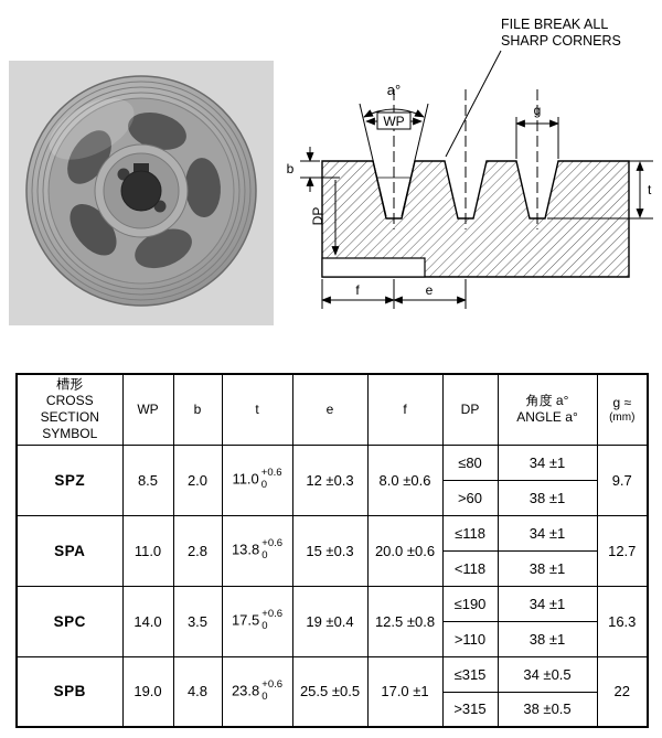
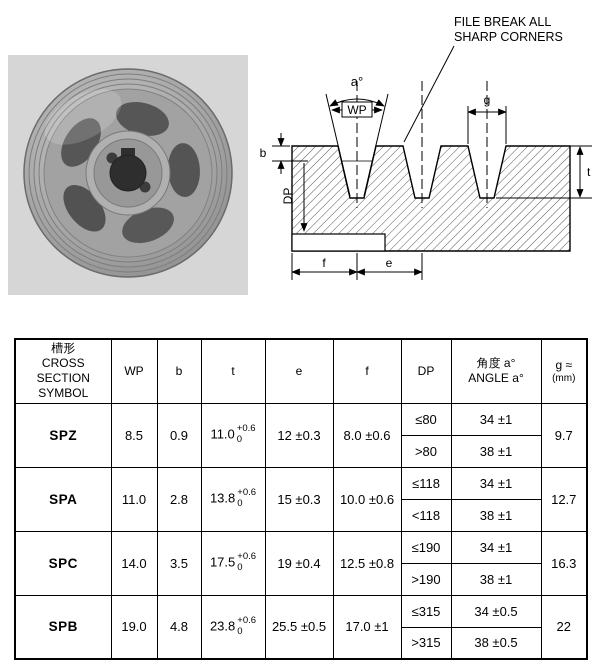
  FILE BREAK ALL
  SHARP CORNERS
  a°
  WP
  g
  b
  t
  f
  e
  槽形 CROSS SECTION SYMBOL	WP	b	t	e	f	DP	角度 a° ANGLE a°	g ≈ (mm)
- SPZ	8.5	2.0	11.0 +0.60	12 ±0.3	8.0 ±0.6	≤80	34 ±1	9.7
+ SPZ	8.5	0.9	11.0 +0.60	12 ±0.3	8.0 ±0.6	≤80	34 ±1	9.7
- >60	38 ±1
+ >80	38 ±1
- SPA	11.0	2.8	13.8 +0.60	15 ±0.3	20.0 ±0.6	≤118	34 ±1	12.7
+ SPA	11.0	2.8	13.8 +0.60	15 ±0.3	10.0 ±0.6	≤118	34 ±1	12.7
  <118	38 ±1
  SPC	14.0	3.5	17.5 +0.60	19 ±0.4	12.5 ±0.8	≤190	34 ±1	16.3
- >110	38 ±1
+ >190	38 ±1
  SPB	19.0	4.8	23.8 +0.60	25.5 ±0.5	17.0 ±1	≤315	34 ±0.5	22
  >315	38 ±0.5
